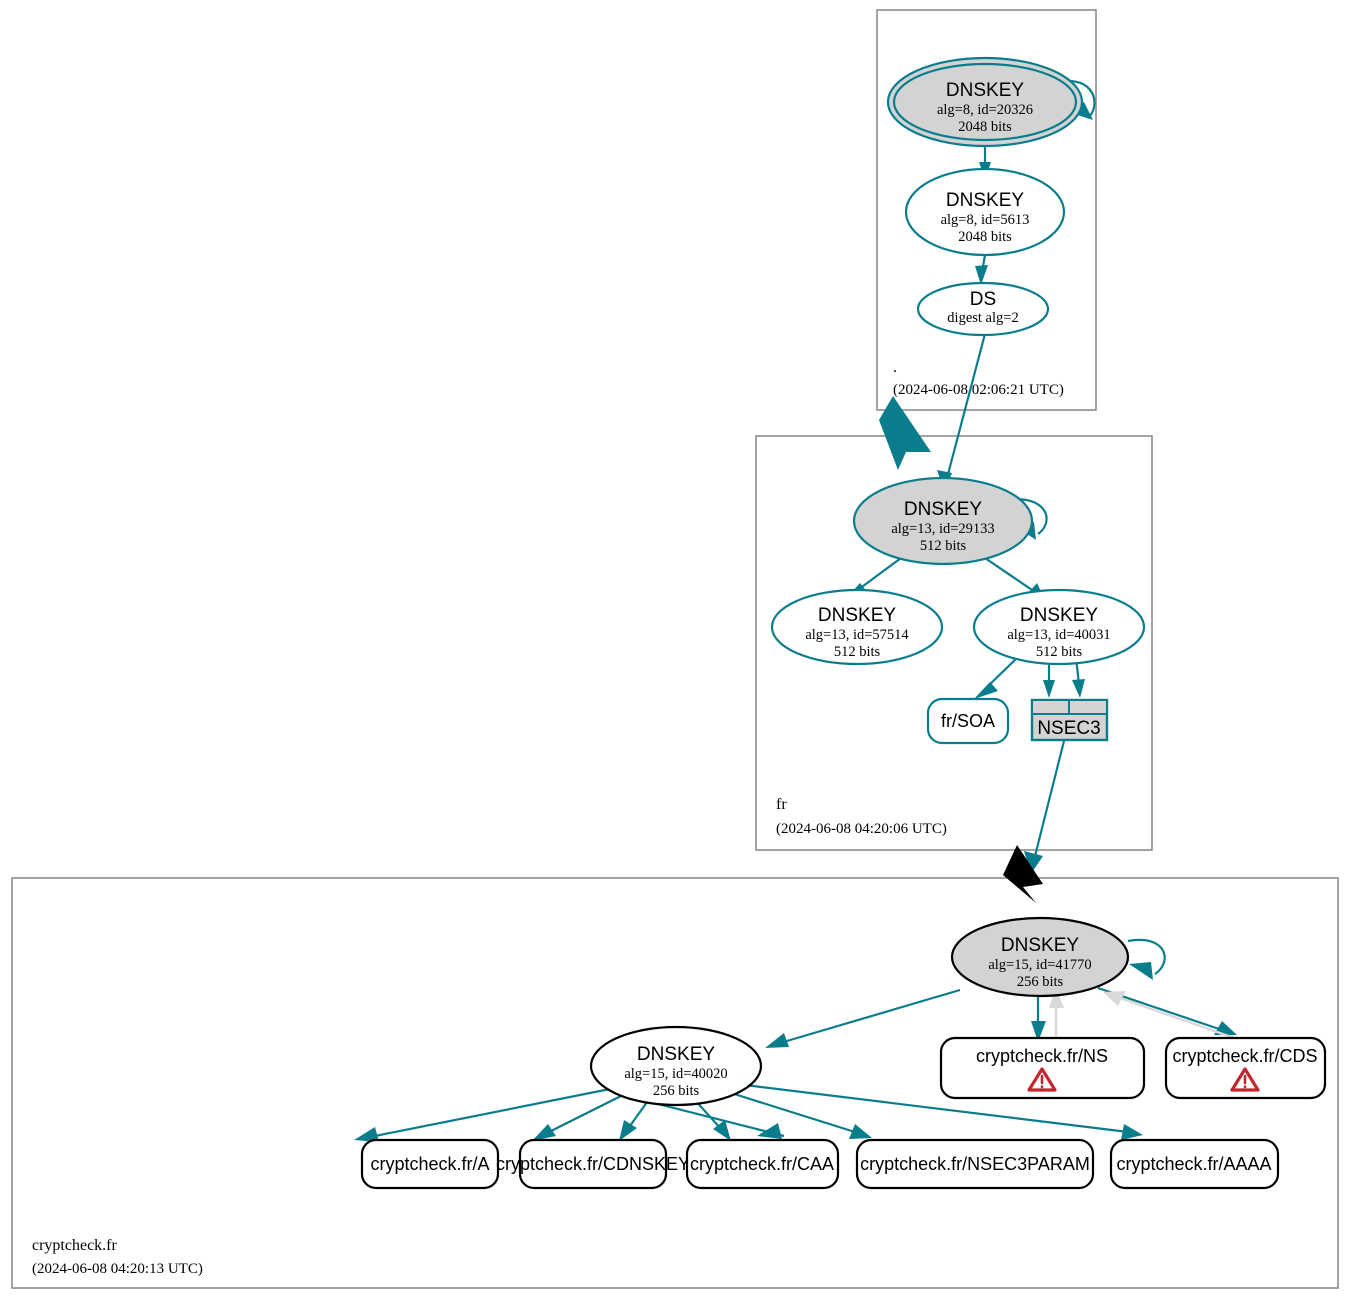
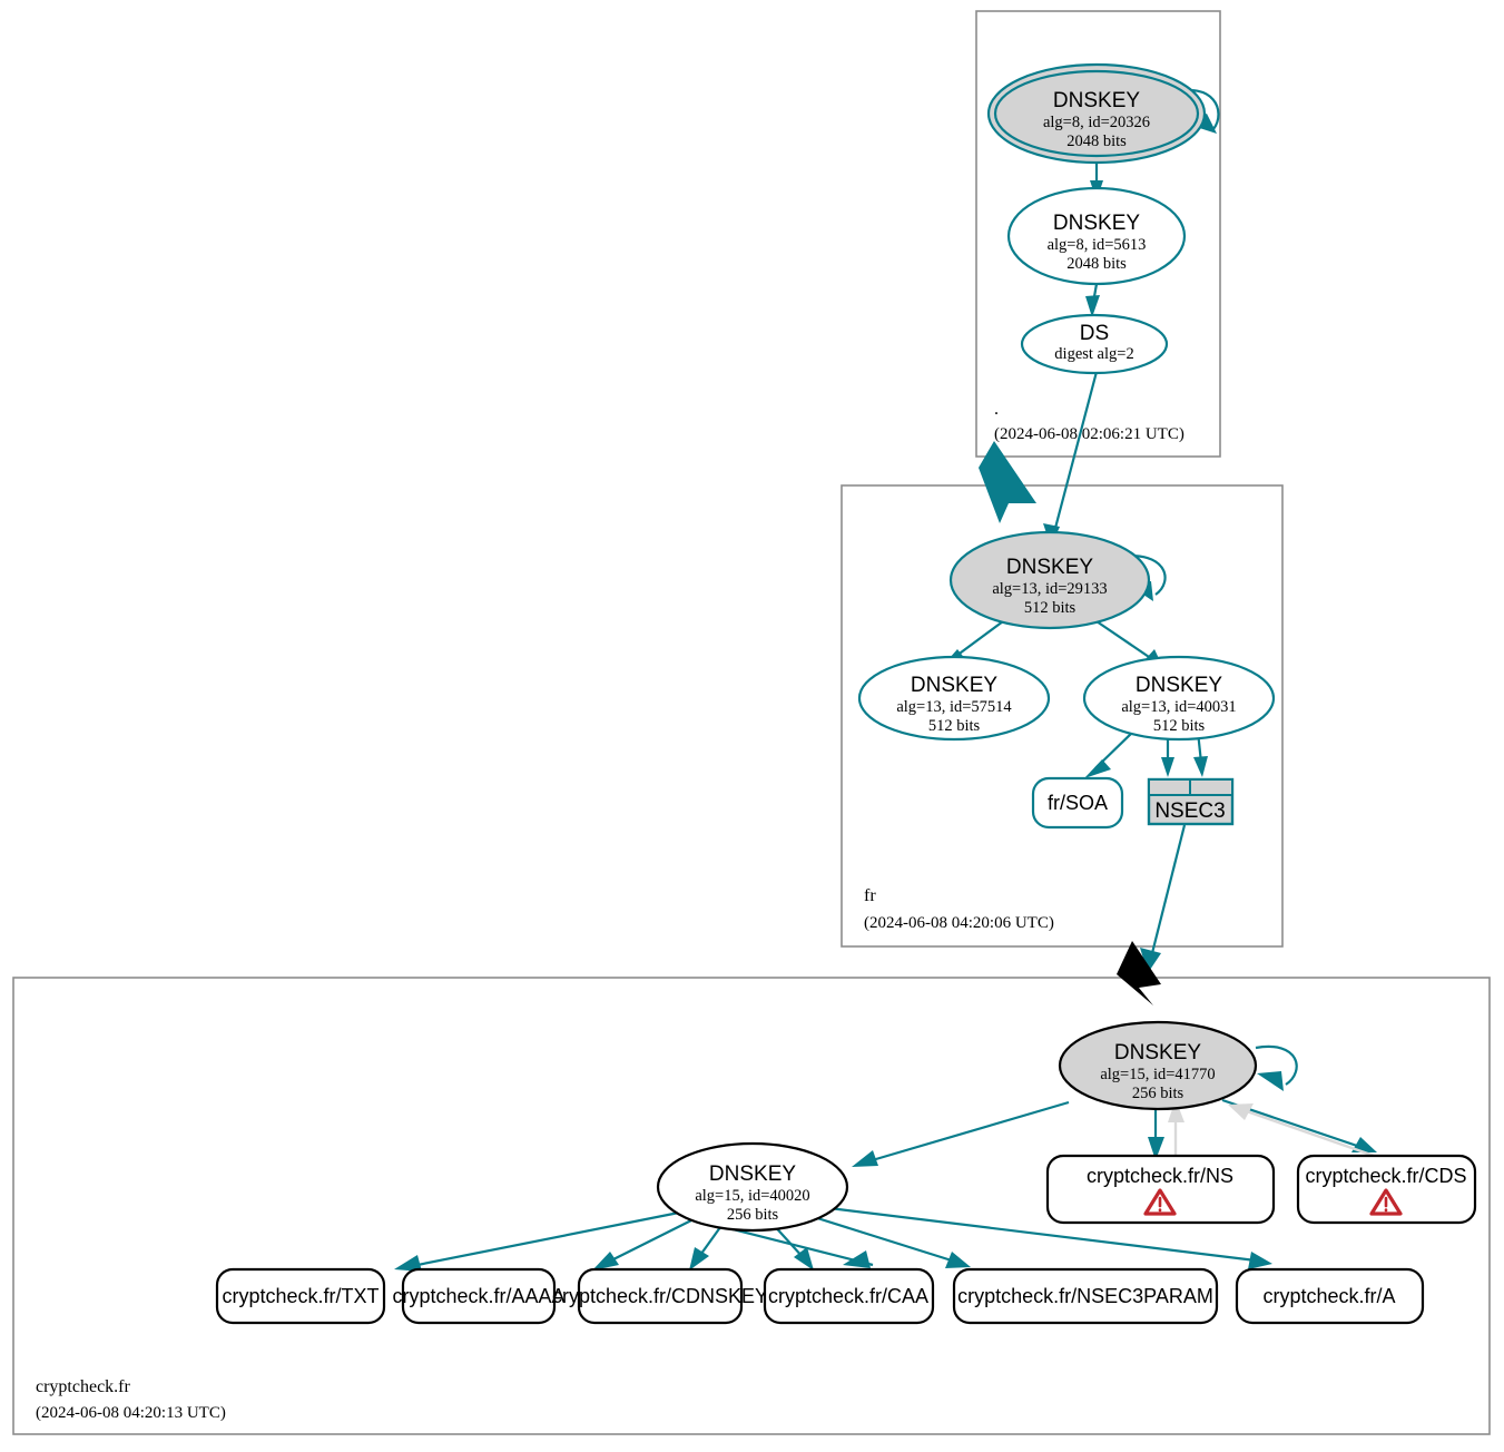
  DNSKEY
  alg=8, id=20326
  2048 bits
  DNSKEY
  alg=8, id=5613
  2048 bits
  DS
  digest alg=2
  .
  (2024-06-08 02:06:21 UTC)
  DNSKEY
  alg=13, id=29133
  512 bits
  DNSKEY
  alg=13, id=57514
  512 bits
  DNSKEY
  alg=13, id=40031
  512 bits
  fr/SOA
  NSEC3
  fr
  (2024-06-08 04:20:06 UTC)
  DNSKEY
  alg=15, id=41770
  256 bits
  DNSKEY
  alg=15, id=40020
  256 bits
  cryptcheck.fr/NS
  cryptcheck.fr/CDS
+ cryptcheck.fr/TXT
- cryptcheck.fr/A
+ cryptcheck.fr/AAAA
  cryptcheck.fr/CDNSKEY
  cryptcheck.fr/CAA
  cryptcheck.fr/NSEC3PARAM
- cryptcheck.fr/AAAA
+ cryptcheck.fr/A
  cryptcheck.fr
  (2024-06-08 04:20:13 UTC)
